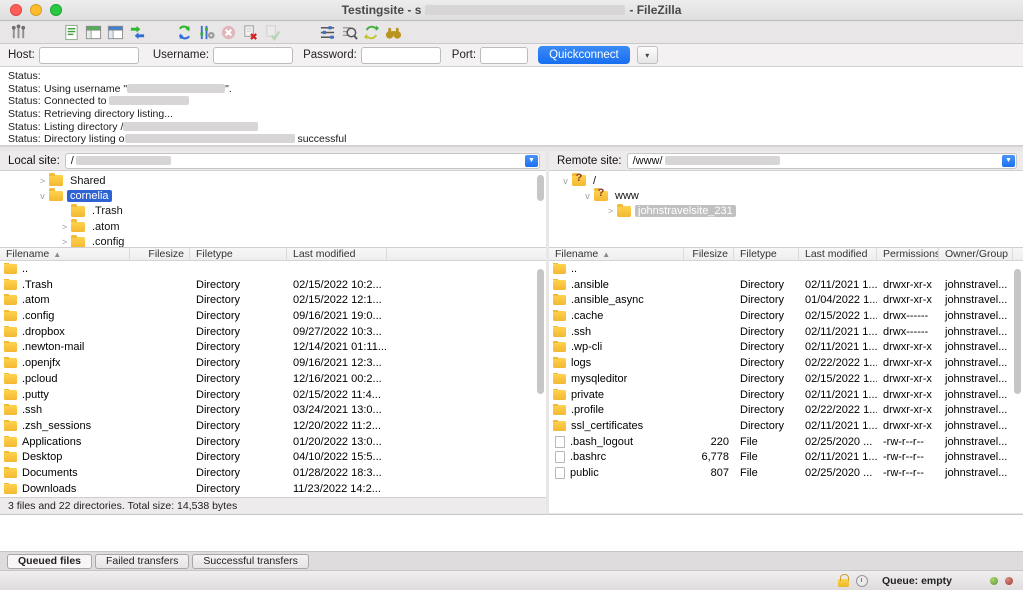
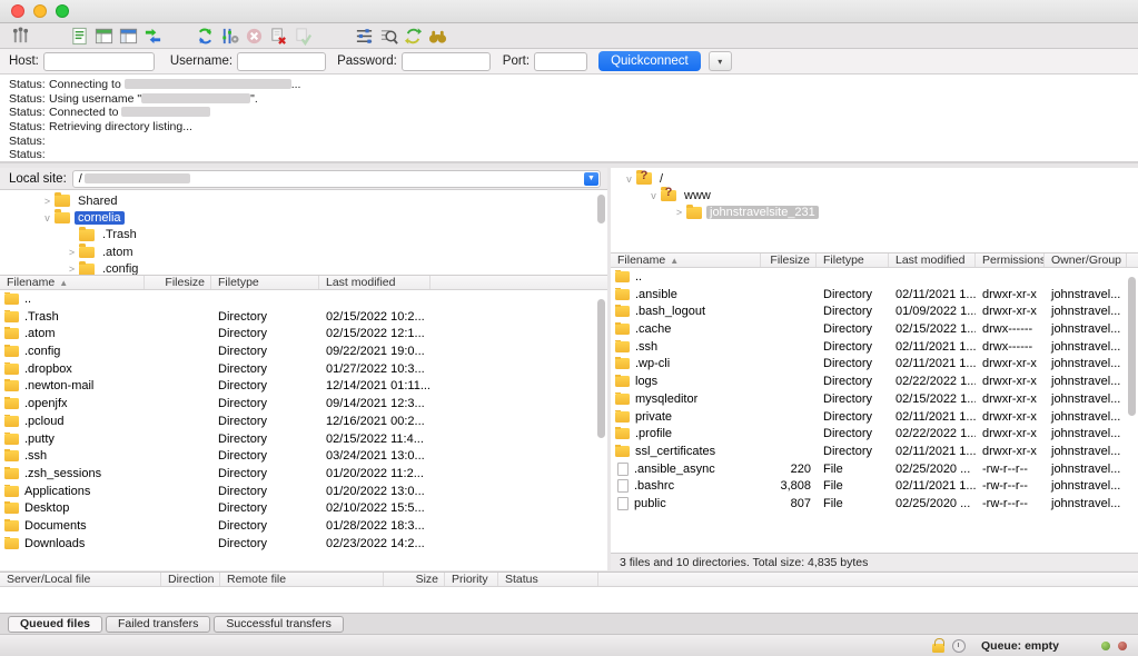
- Testingsite - s
- - FileZilla
  Host:
  Username:
  Password:
  Port:
  Quickconnect
  ▾
  Status:
+ Connecting to ...
  Status:
  Using username " ".
  Status:
  Connected to
  Status:
  Retrieving directory listing...
  Status:
- Listing directory /
  Status:
- Directory listing o successful
  Local site:
  /
  >
  Shared
  v
  cornelia
  .Trash
  >
  .atom
  >
  .config
  Filename
  ▲
  Filesize
  Filetype
  Last modified
  ..
  .Trash
  Directory
  02/15/2022 10:2...
  .atom
  Directory
  02/15/2022 12:1...
  .config
  Directory
- 09/16/2021 19:0...
+ 09/22/2021 19:0...
  .dropbox
  Directory
- 09/27/2022 10:3...
+ 01/27/2022 10:3...
  .newton-mail
  Directory
  12/14/2021 01:11...
  .openjfx
  Directory
- 09/16/2021 12:3...
+ 09/14/2021 12:3...
  .pcloud
  Directory
  12/16/2021 00:2...
  .putty
  Directory
  02/15/2022 11:4...
  .ssh
  Directory
  03/24/2021 13:0...
  .zsh_sessions
  Directory
- 12/20/2022 11:2...
+ 01/20/2022 11:2...
  Applications
  Directory
  01/20/2022 13:0...
  Desktop
  Directory
- 04/10/2022 15:5...
+ 02/10/2022 15:5...
  Documents
  Directory
  01/28/2022 18:3...
  Downloads
  Directory
- 11/23/2022 14:2...
+ 02/23/2022 14:2...
- 3 files and 22 directories. Total size: 14,538 bytes
- Remote site:
- /www/
  v
  /
  v
  www
  >
  johnstravelsite_231
  Filename
  ▲
  Filesize
  Filetype
  Last modified
  Permissions
  Owner/Group
  ..
  .ansible
  Directory
  02/11/2021 1...
  drwxr-xr-x
  johnstravel...
- .ansible_async
+ .bash_logout
  Directory
- 01/04/2022 1...
+ 01/09/2022 1...
  drwxr-xr-x
  johnstravel...
  .cache
  Directory
  02/15/2022 1...
  drwx------
  johnstravel...
  .ssh
  Directory
  02/11/2021 1...
  drwx------
  johnstravel...
  .wp-cli
  Directory
  02/11/2021 1...
  drwxr-xr-x
  johnstravel...
  logs
  Directory
  02/22/2022 1...
  drwxr-xr-x
  johnstravel...
  mysqleditor
  Directory
  02/15/2022 1...
  drwxr-xr-x
  johnstravel...
  private
  Directory
  02/11/2021 1...
  drwxr-xr-x
  johnstravel...
  .profile
  Directory
  02/22/2022 1...
  drwxr-xr-x
  johnstravel...
  ssl_certificates
  Directory
  02/11/2021 1...
  drwxr-xr-x
  johnstravel...
- .bash_logout
+ .ansible_async
  220
  File
  02/25/2020 ...
  -rw-r--r--
  johnstravel...
  .bashrc
- 6,778
+ 3,808
  File
  02/11/2021 1...
  -rw-r--r--
  johnstravel...
  public
  807
  File
  02/25/2020 ...
  -rw-r--r--
  johnstravel...
+ 3 files and 10 directories. Total size: 4,835 bytes
+ Server/Local file
+ Direction
+ Remote file
+ Size
+ Priority
+ Status
  Queued files
  Failed transfers
  Successful transfers
  Queue: empty
